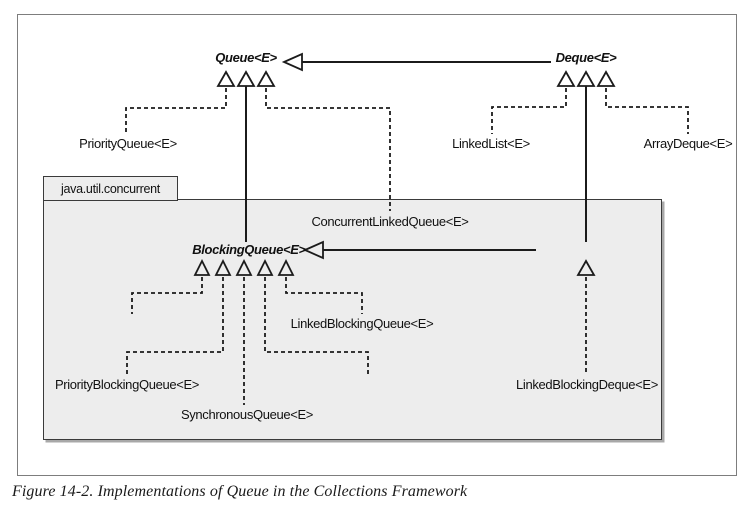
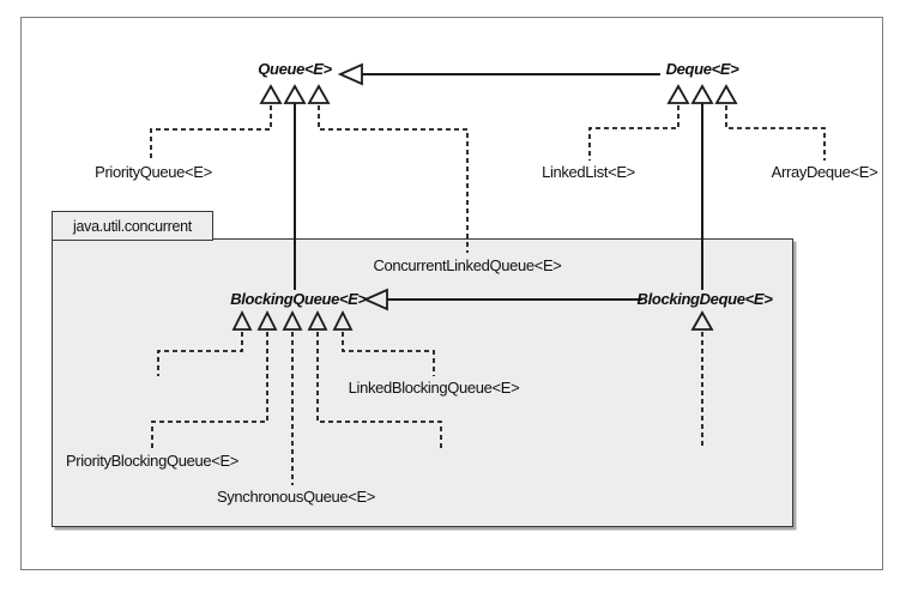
  java.util.concurrent
  Queue<E>
  Deque<E>
  BlockingQueue<E>
+ BlockingDeque<E>
  PriorityQueue<E>
  LinkedList<E>
  ArrayDeque<E>
  ConcurrentLinkedQueue<E>
  LinkedBlockingQueue<E>
  PriorityBlockingQueue<E>
  SynchronousQueue<E>
- LinkedBlockingDeque<E>
- Figure 14-2. Implementations of Queue in the Collections Framework
